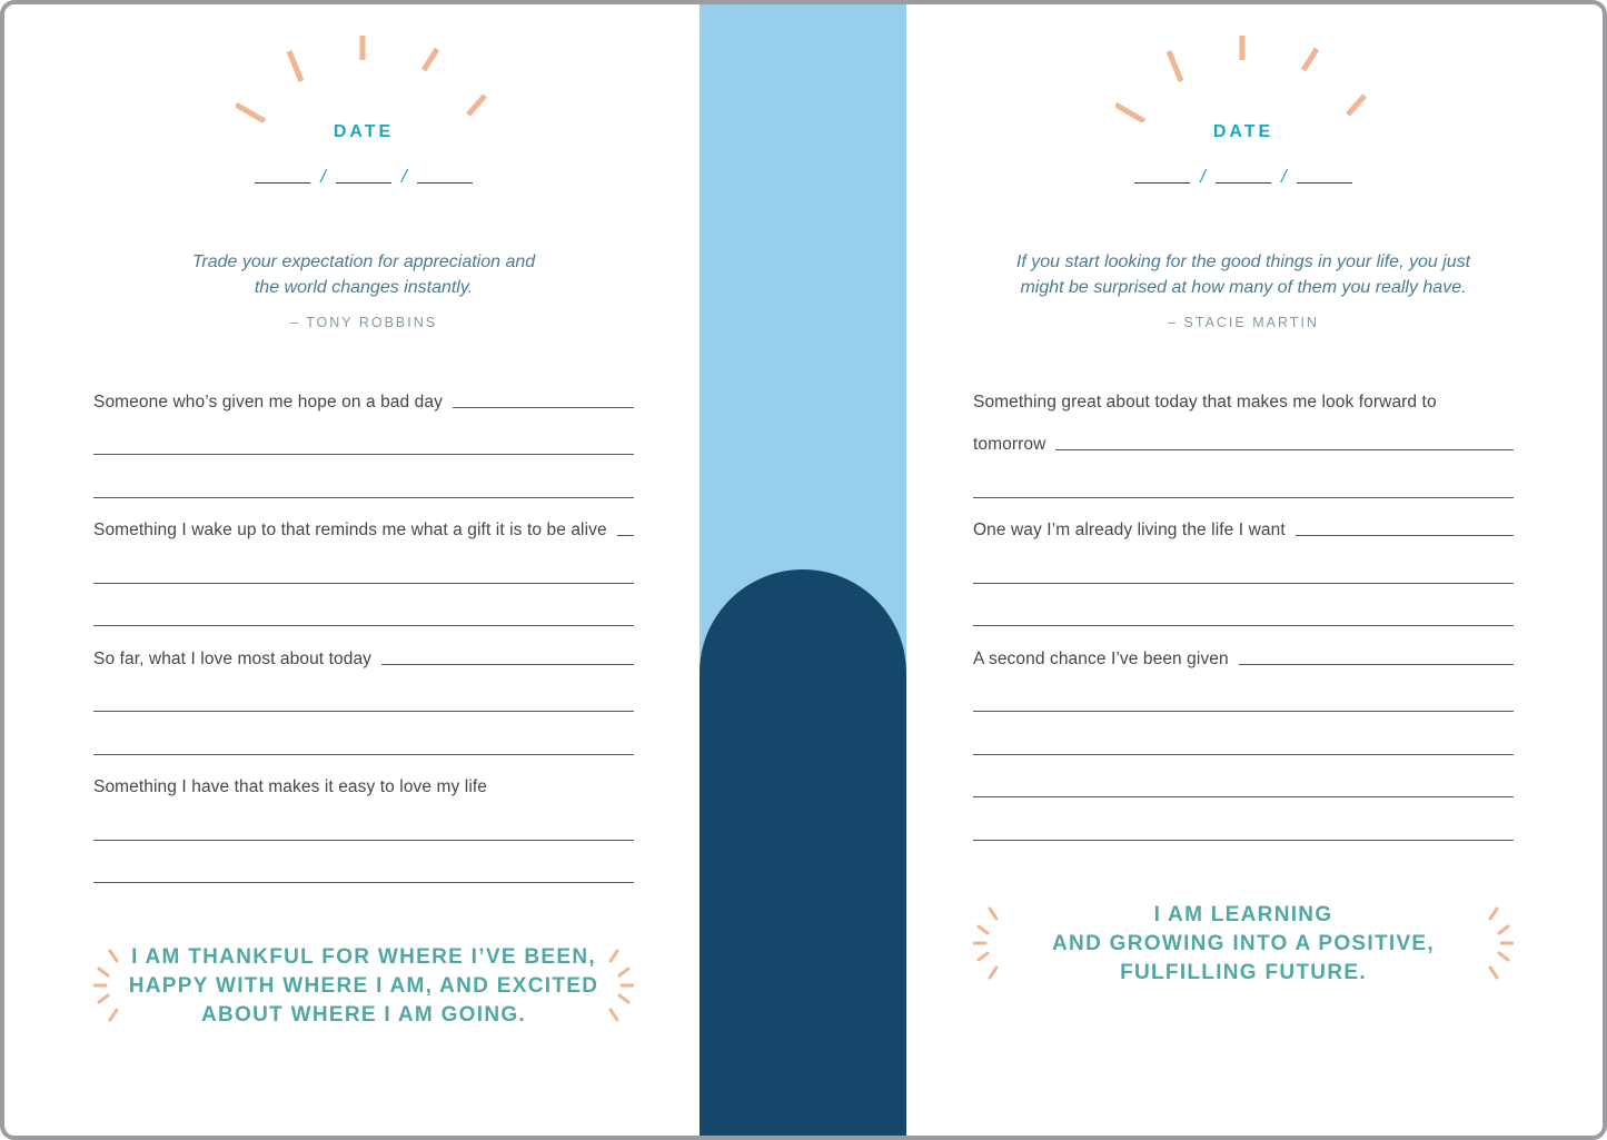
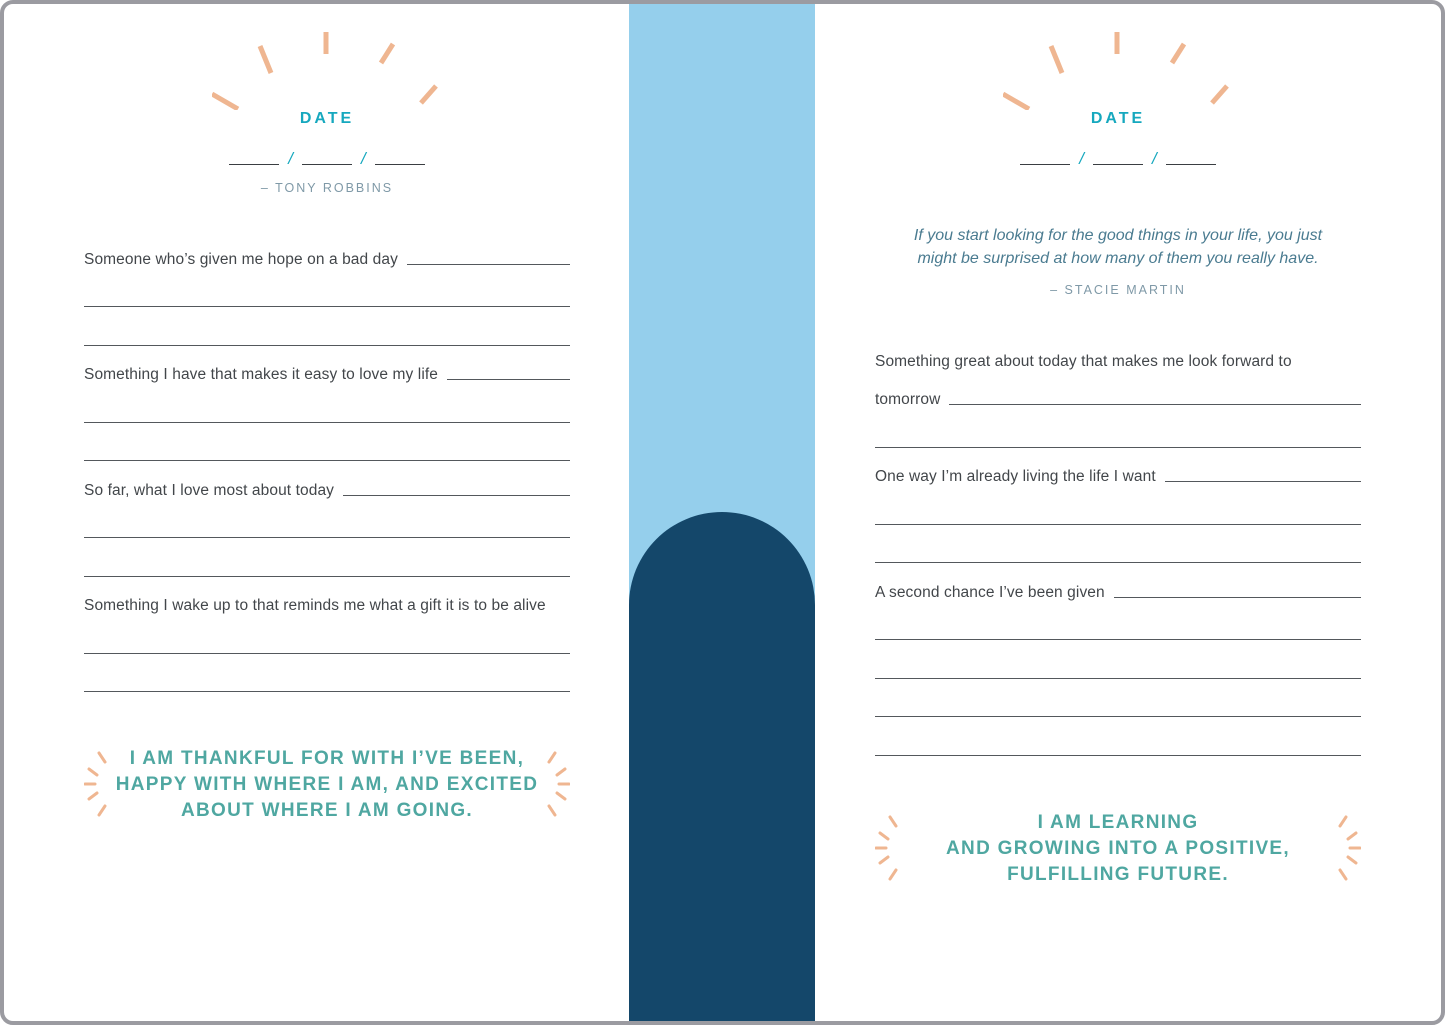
  DATE
  / /
- Trade your expectation for appreciation and
- the world changes instantly.
  – TONY ROBBINS
  Someone who’s given me hope on a bad day
- Something I wake up to that reminds me what a gift it is to be alive
+ Something I have that makes it easy to love my life
  So far, what I love most about today
- Something I have that makes it easy to love my life
+ Something I wake up to that reminds me what a gift it is to be alive
- I AM THANKFUL FOR WHERE I’VE BEEN,
+ I AM THANKFUL FOR WITH I’VE BEEN,
  HAPPY WITH WHERE I AM, AND EXCITED
  ABOUT WHERE I AM GOING.
  DATE
  / /
  If you start looking for the good things in your life, you just
  might be surprised at how many of them you really have.
  – STACIE MARTIN
  Something great about today that makes me look forward to
  tomorrow
  One way I’m already living the life I want
  A second chance I’ve been given
  I AM LEARNING
  AND GROWING INTO A POSITIVE,
  FULFILLING FUTURE.
